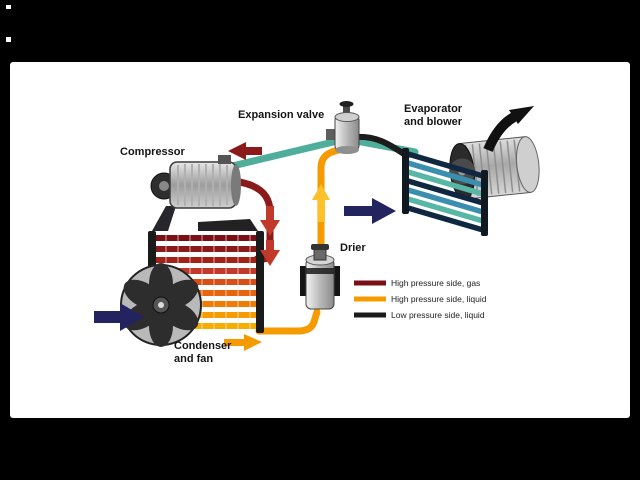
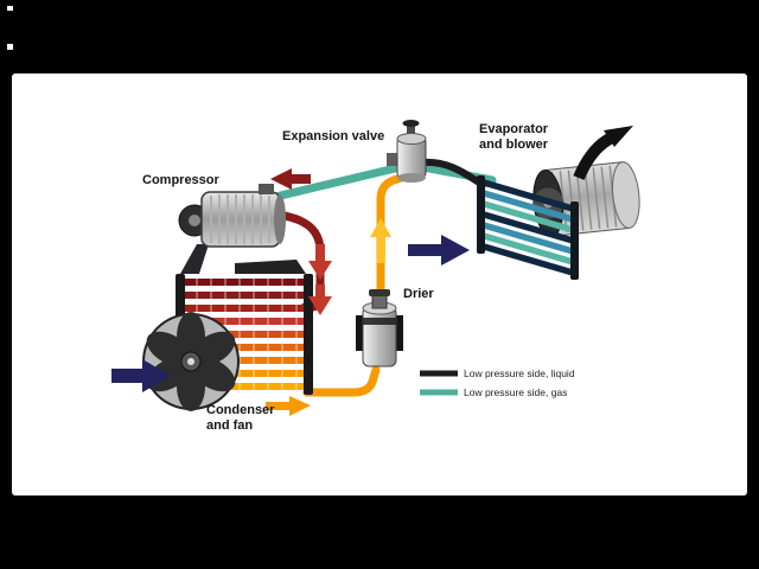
  Compressor
  Expansion valve
  Evaporator
  and blower
  Drier
  Condenser
  and fan
- High pressure side, gas
- High pressure side, liquid
  Low pressure side, liquid
+ Low pressure side, gas
